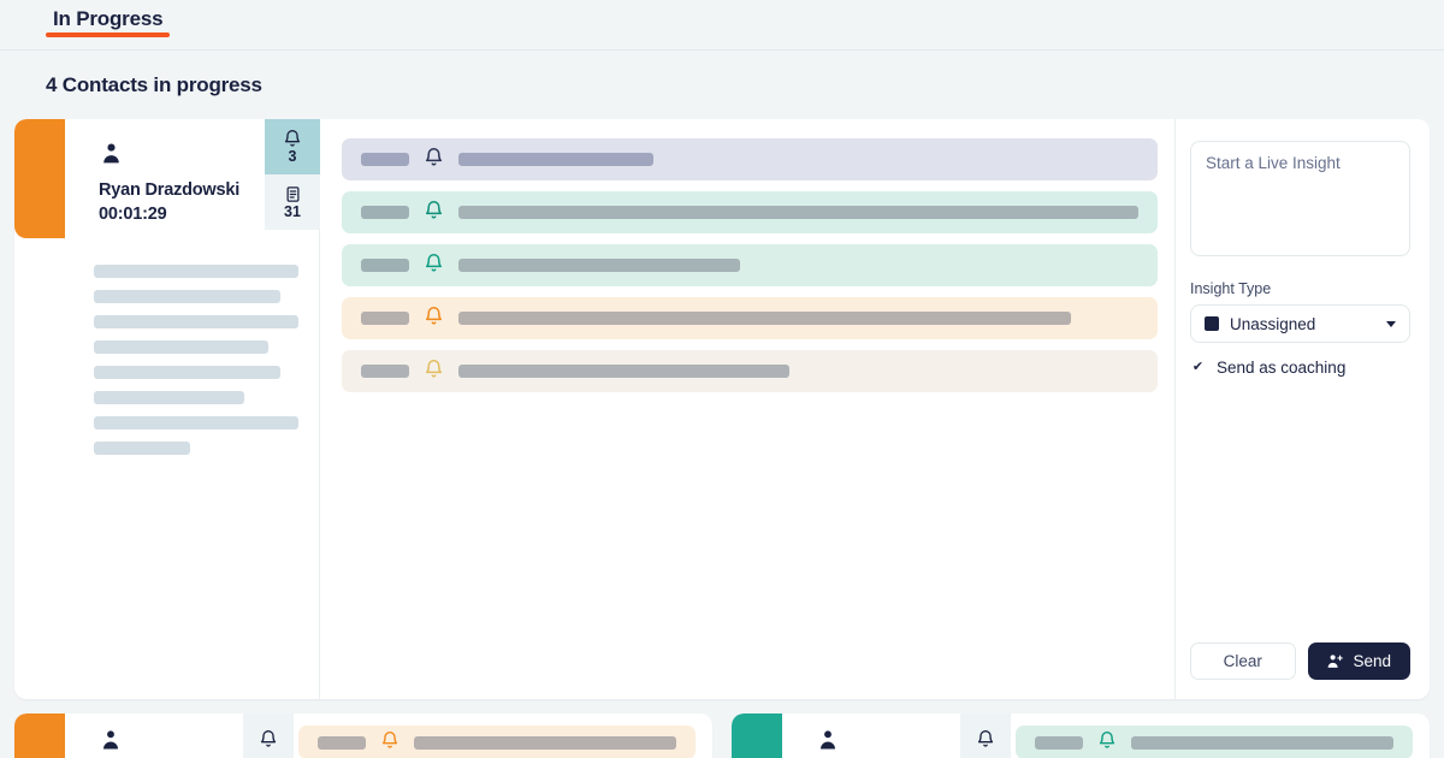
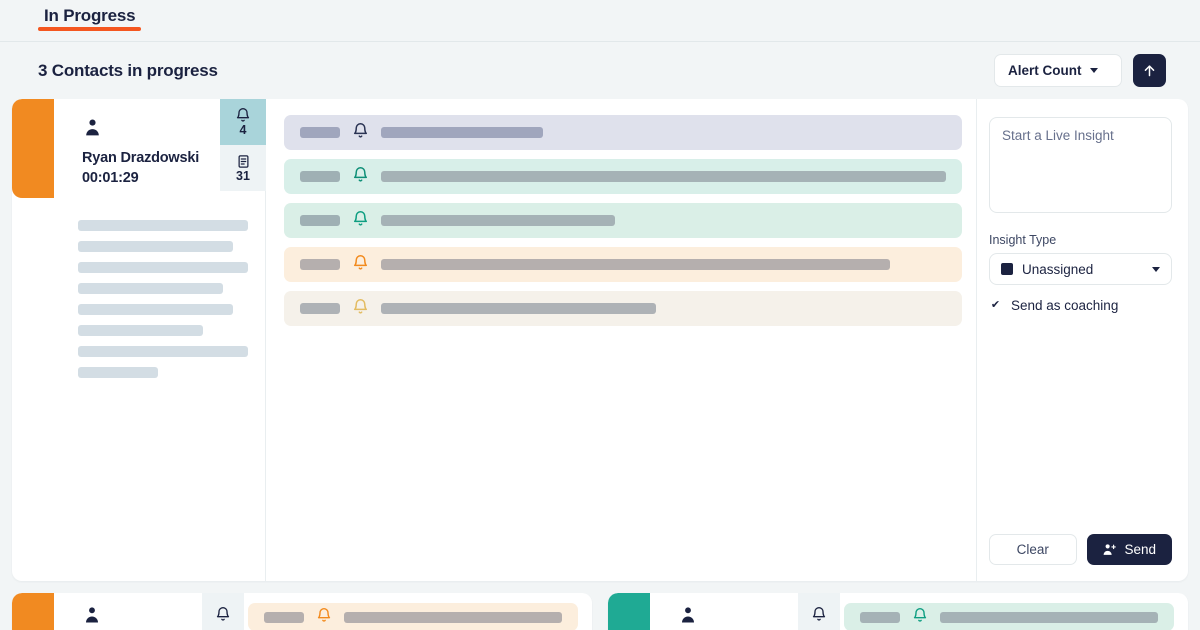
  In Progress
- 4 Contacts in progress
+ 3 Contacts in progress
+ Alert Count
  Ryan Drazdowski
  00:01:29
- 3
+ 4
  31
  Start a Live Insight
  Insight Type
  Unassigned
  ✔
  Send as coaching
  Clear
  Send
